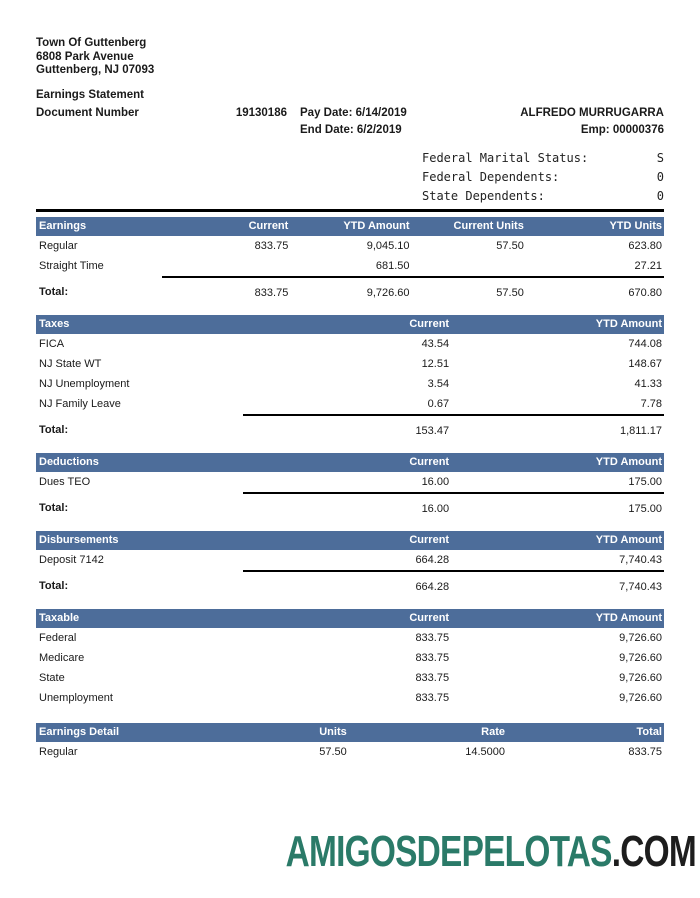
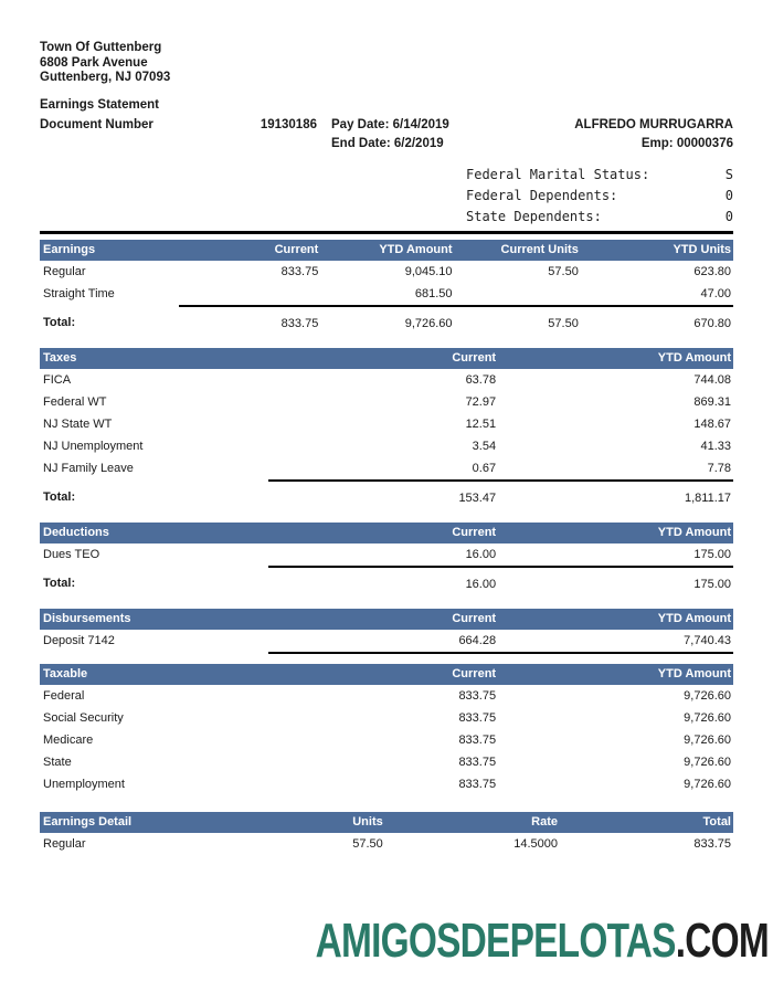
  Town Of Guttenberg
  6808 Park Avenue
  Guttenberg, NJ 07093
  Earnings Statement
  Document Number
  19130186
  Pay Date: 6/14/2019
  End Date: 6/2/2019
  ALFREDO MURRUGARRA
  Emp: 00000376
  Federal Marital Status:
  S
  Federal Dependents:
  0
  State Dependents:
  0
  Earnings	Current	YTD Amount	Current Units	YTD Units
  Regular	833.75	9,045.10	57.50	623.80
- Straight Time		681.50		27.21
+ Straight Time		681.50		47.00
  Total:	833.75	9,726.60	57.50	670.80
  Taxes	Current	YTD Amount
- FICA	43.54	744.08
+ FICA	63.78	744.08
+ Federal WT	72.97	869.31
  NJ State WT	12.51	148.67
  NJ Unemployment	3.54	41.33
  NJ Family Leave	0.67	7.78
  Total:	153.47	1,811.17
  Deductions	Current	YTD Amount
  Dues TEO	16.00	175.00
  Total:	16.00	175.00
  Disbursements	Current	YTD Amount
  Deposit 7142	664.28	7,740.43
- Total:	664.28	7,740.43
  Taxable	Current	YTD Amount
  Federal	833.75	9,726.60
+ Social Security	833.75	9,726.60
  Medicare	833.75	9,726.60
  State	833.75	9,726.60
  Unemployment	833.75	9,726.60
  Earnings Detail	Units	Rate	Total
  Regular	57.50	14.5000	833.75
  AMIGOSDEPELOTAS.COM
